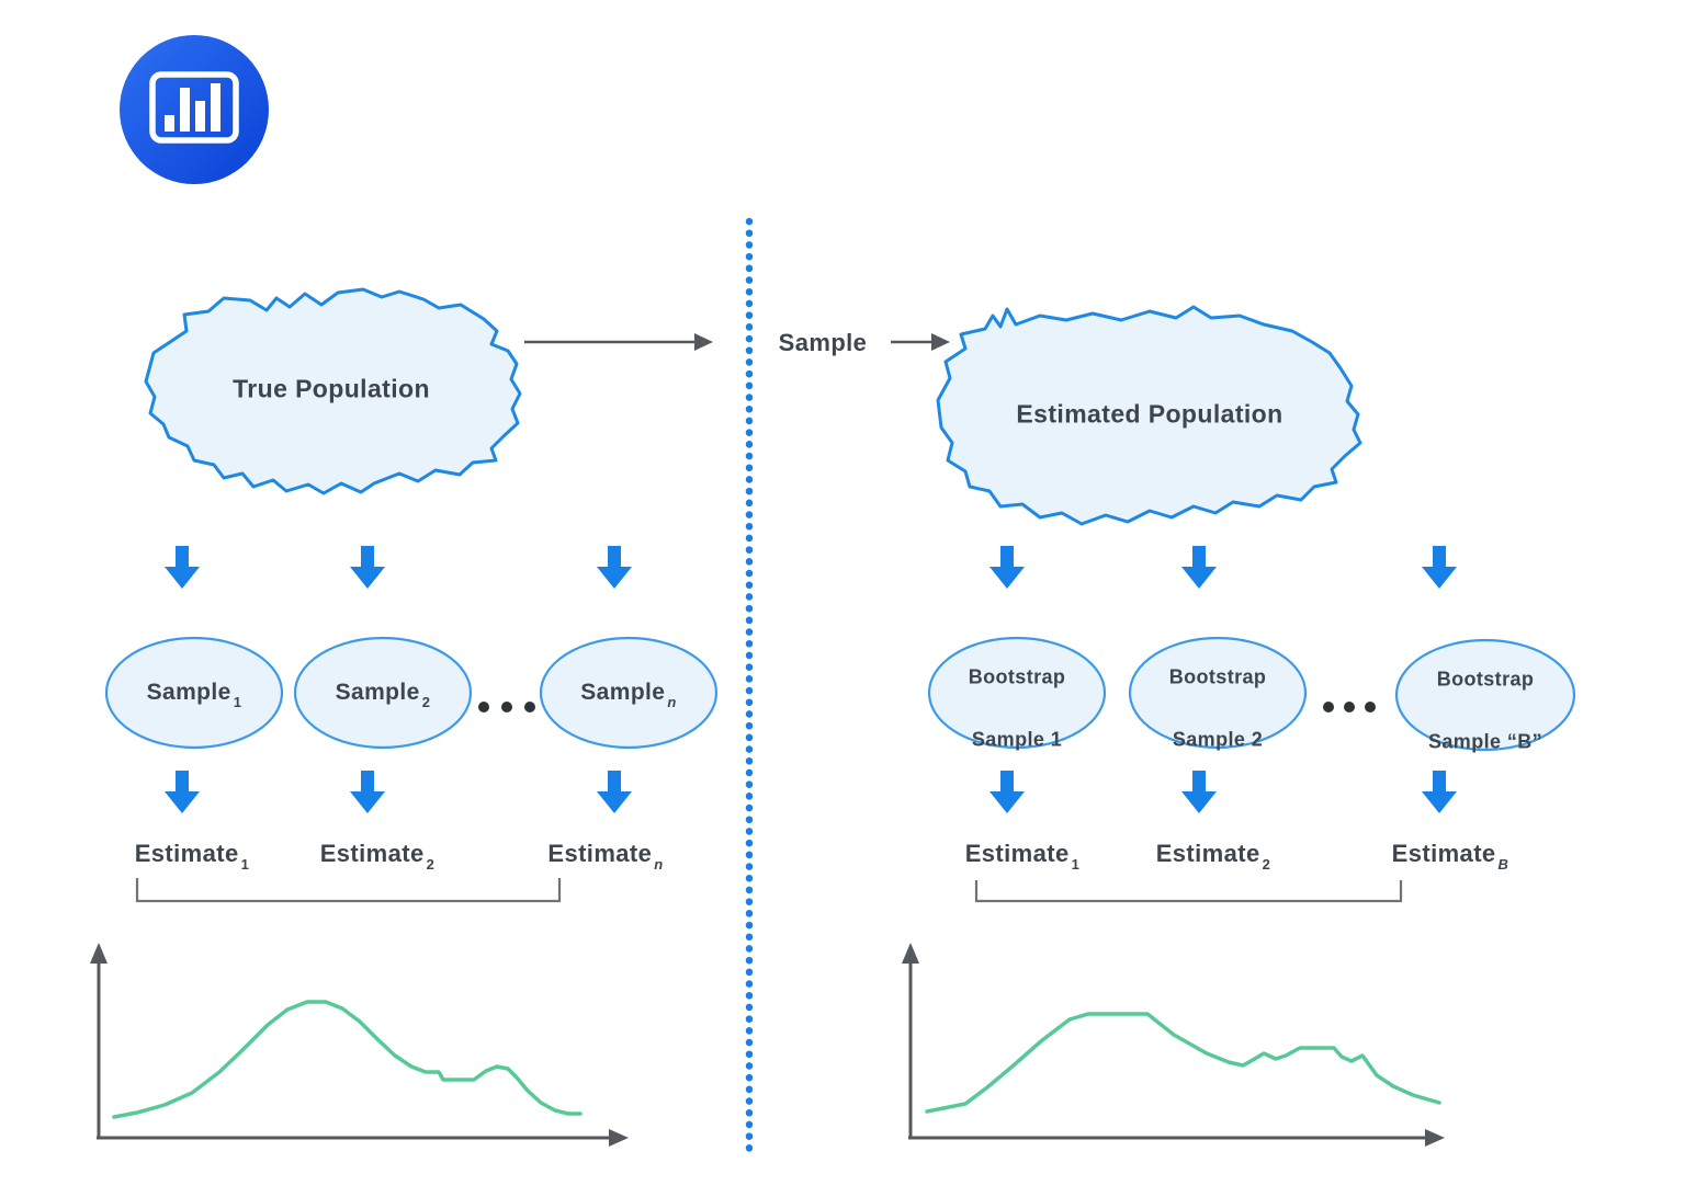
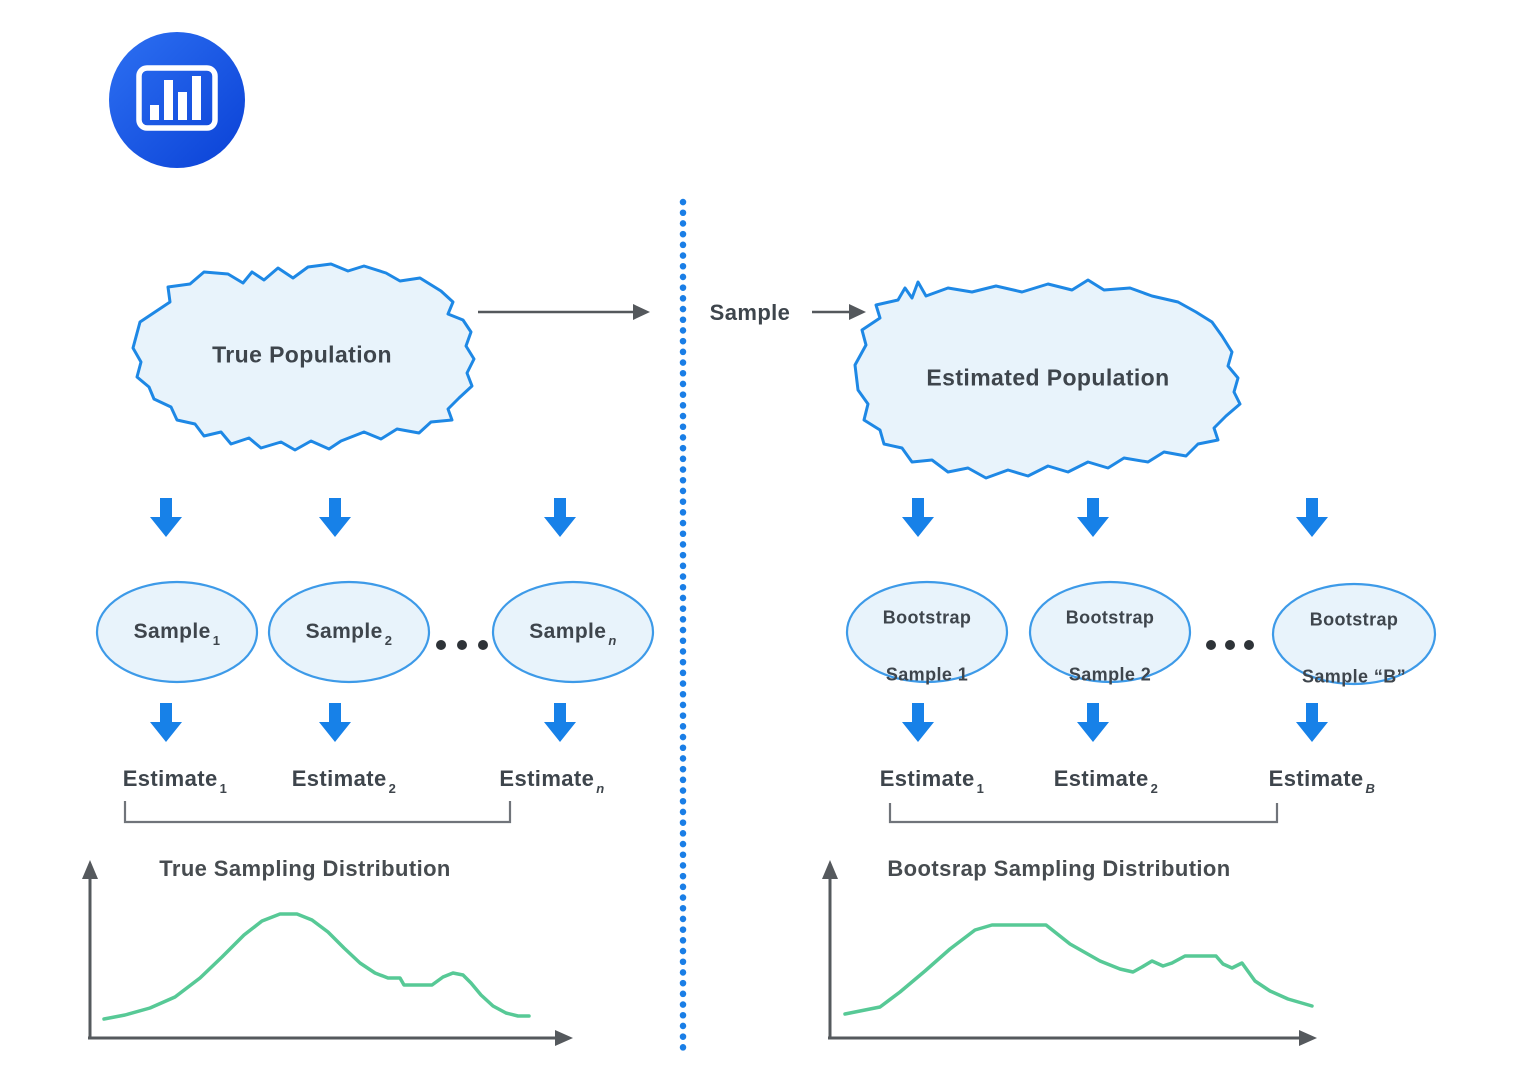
  True Population
  Sample
  Estimated Population
  Sample 1
  Sample 2
  Sample n
  Bootstrap
  Sample 1
  Bootstrap
  Sample 2
  Bootstrap
  Sample “B”
  Estimate 1
  Estimate 2
  Estimate n
  Estimate 1
  Estimate 2
  Estimate B
+ True Sampling Distribution
+ Bootsrap Sampling Distribution
